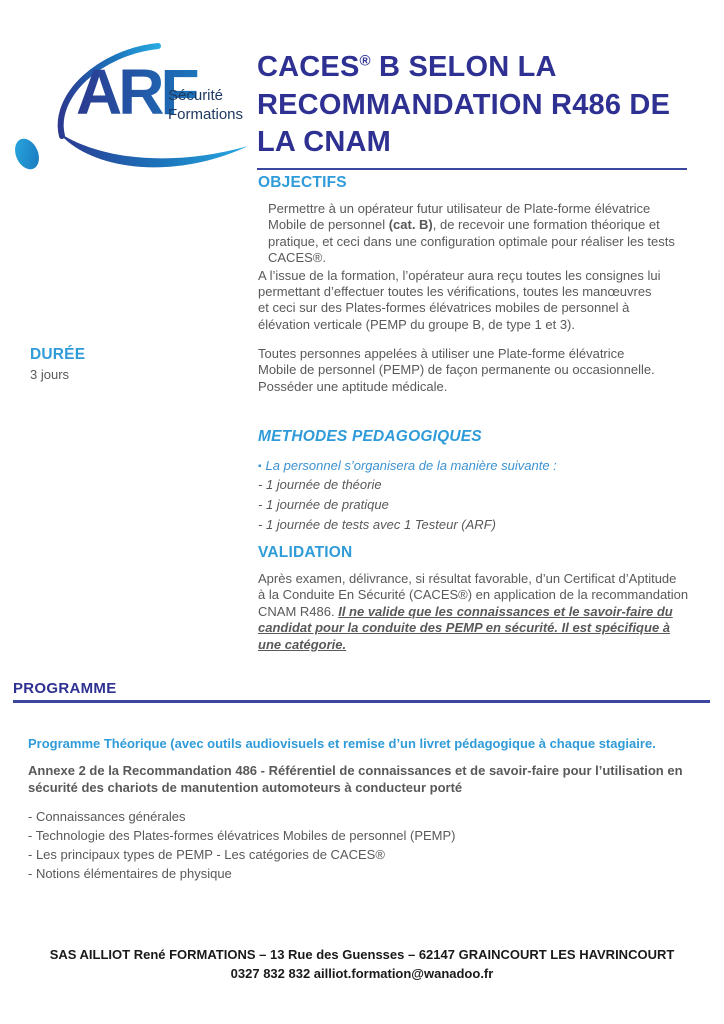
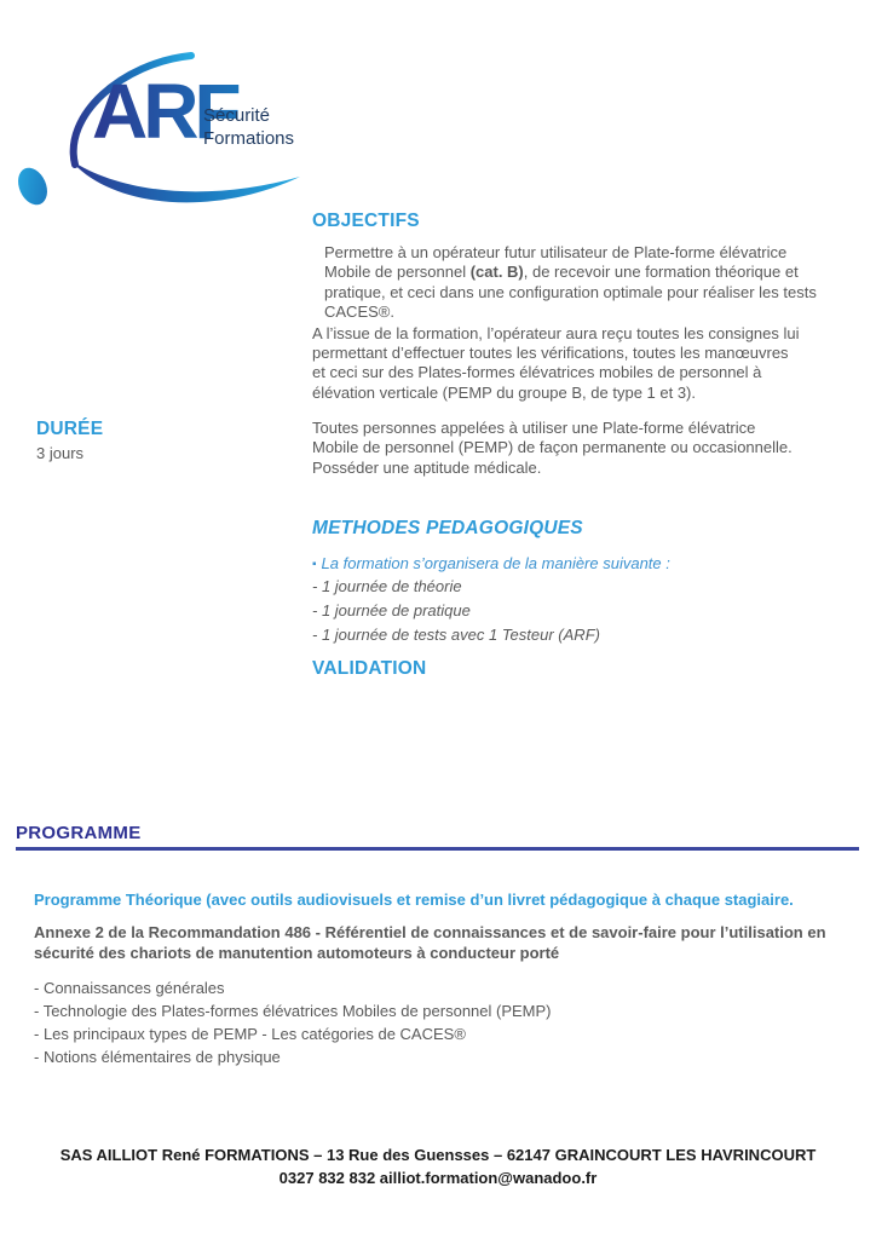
  ARF
  Sécurité
  Formations
- CACES® B SELON LA RECOMMANDATION R486 DE LA CNAM
  OBJECTIFS
  Permettre à un opérateur futur utilisateur de Plate-forme élévatrice
  Mobile de personnel (cat. B), de recevoir une formation théorique et
  pratique, et ceci dans une configuration optimale pour réaliser les tests
  CACES®.
  A l’issue de la formation, l’opérateur aura reçu toutes les consignes lui
  permettant d’effectuer toutes les vérifications, toutes les manœuvres
  et ceci sur des Plates-formes élévatrices mobiles de personnel à
  élévation verticale (PEMP du groupe B, de type 1 et 3).
  DURÉE
  3 jours
  Toutes personnes appelées à utiliser une Plate-forme élévatrice
  Mobile de personnel (PEMP) de façon permanente ou occasionnelle.
  Posséder une aptitude médicale.
  METHODES PEDAGOGIQUES
- ▪ La personnel s’organisera de la manière suivante :
+ ▪ La formation s’organisera de la manière suivante :
  - 1 journée de théorie
  - 1 journée de pratique
  - 1 journée de tests avec 1 Testeur (ARF)
  VALIDATION
- Après examen, délivrance, si résultat favorable, d’un Certificat d’Aptitude
- à la Conduite En Sécurité (CACES®) en application de la recommandation
- CNAM R486. Il ne valide que les connaissances et le savoir-faire du
- candidat pour la conduite des PEMP en sécurité. Il est spécifique à
- une catégorie.
  PROGRAMME
  Programme Théorique (avec outils audiovisuels et remise d’un livret pédagogique à chaque stagiaire.
  Annexe 2 de la Recommandation 486 - Référentiel de connaissances et de savoir-faire pour l’utilisation en
  sécurité des chariots de manutention automoteurs à conducteur porté
  - Connaissances générales
  - Technologie des Plates-formes élévatrices Mobiles de personnel (PEMP)
  - Les principaux types de PEMP - Les catégories de CACES®
  - Notions élémentaires de physique
  SAS AILLIOT René FORMATIONS – 13 Rue des Guensses – 62147 GRAINCOURT LES HAVRINCOURT
  0327 832 832 ailliot.formation@wanadoo.fr
